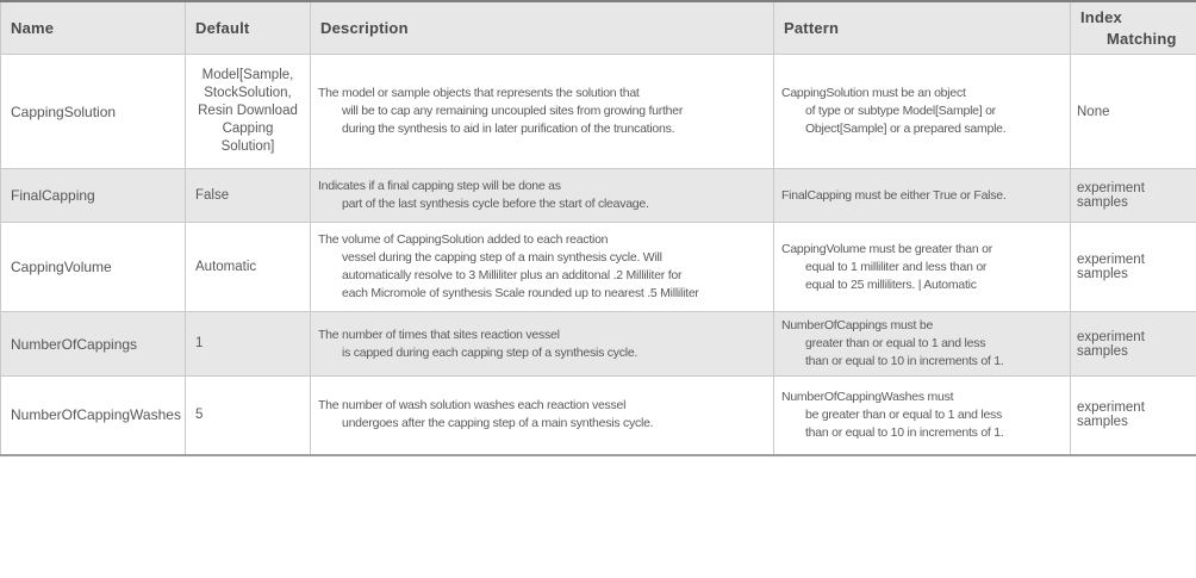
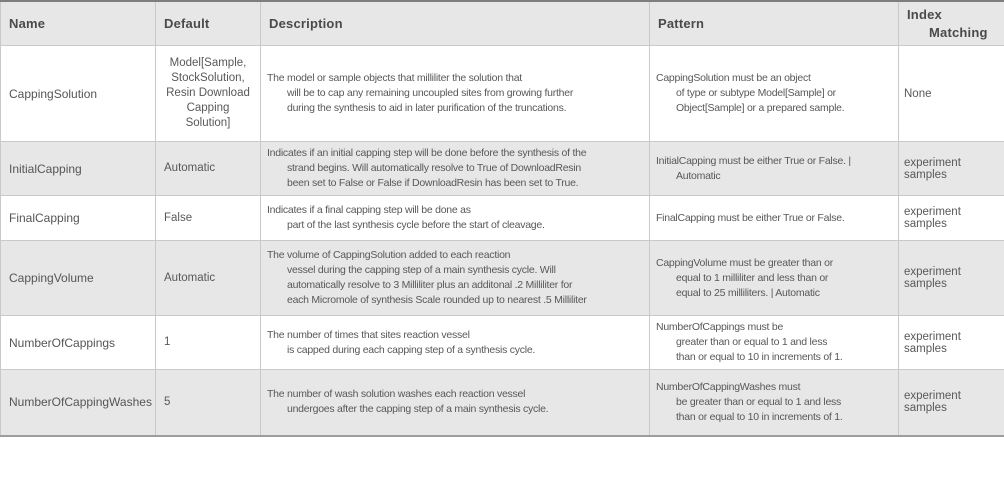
  Name	Default	Description	Pattern	Index Matching
- CappingSolution	Model[Sample, StockSolution, Resin Download Capping Solution]	The model or sample objects that represents the solution that will be to cap any remaining uncoupled sites from growing further during the synthesis to aid in later purification of the truncations.	CappingSolution must be an object of type or subtype Model[Sample] or Object[Sample] or a prepared sample.	None
+ CappingSolution	Model[Sample, StockSolution, Resin Download Capping Solution]	The model or sample objects that milliliter the solution that will be to cap any remaining uncoupled sites from growing further during the synthesis to aid in later purification of the truncations.	CappingSolution must be an object of type or subtype Model[Sample] or Object[Sample] or a prepared sample.	None
+ InitialCapping	Automatic	Indicates if an initial capping step will be done before the synthesis of the strand begins. Will automatically resolve to True of DownloadResin been set to False or False if DownloadResin has been set to True.	InitialCapping must be either True or False. | Automatic	experiment samples
  FinalCapping	False	Indicates if a final capping step will be done as part of the last synthesis cycle before the start of cleavage.	FinalCapping must be either True or False.	experiment samples
  CappingVolume	Automatic	The volume of CappingSolution added to each reaction vessel during the capping step of a main synthesis cycle. Will automatically resolve to 3 Milliliter plus an additonal .2 Milliliter for each Micromole of synthesis Scale rounded up to nearest .5 Milliliter	CappingVolume must be greater than or equal to 1 milliliter and less than or equal to 25 milliliters. | Automatic	experiment samples
  NumberOfCappings	1	The number of times that sites reaction vessel is capped during each capping step of a synthesis cycle.	NumberOfCappings must be greater than or equal to 1 and less than or equal to 10 in increments of 1.	experiment samples
  NumberOfCappingWashes	5	The number of wash solution washes each reaction vessel undergoes after the capping step of a main synthesis cycle.	NumberOfCappingWashes must be greater than or equal to 1 and less than or equal to 10 in increments of 1.	experiment samples
